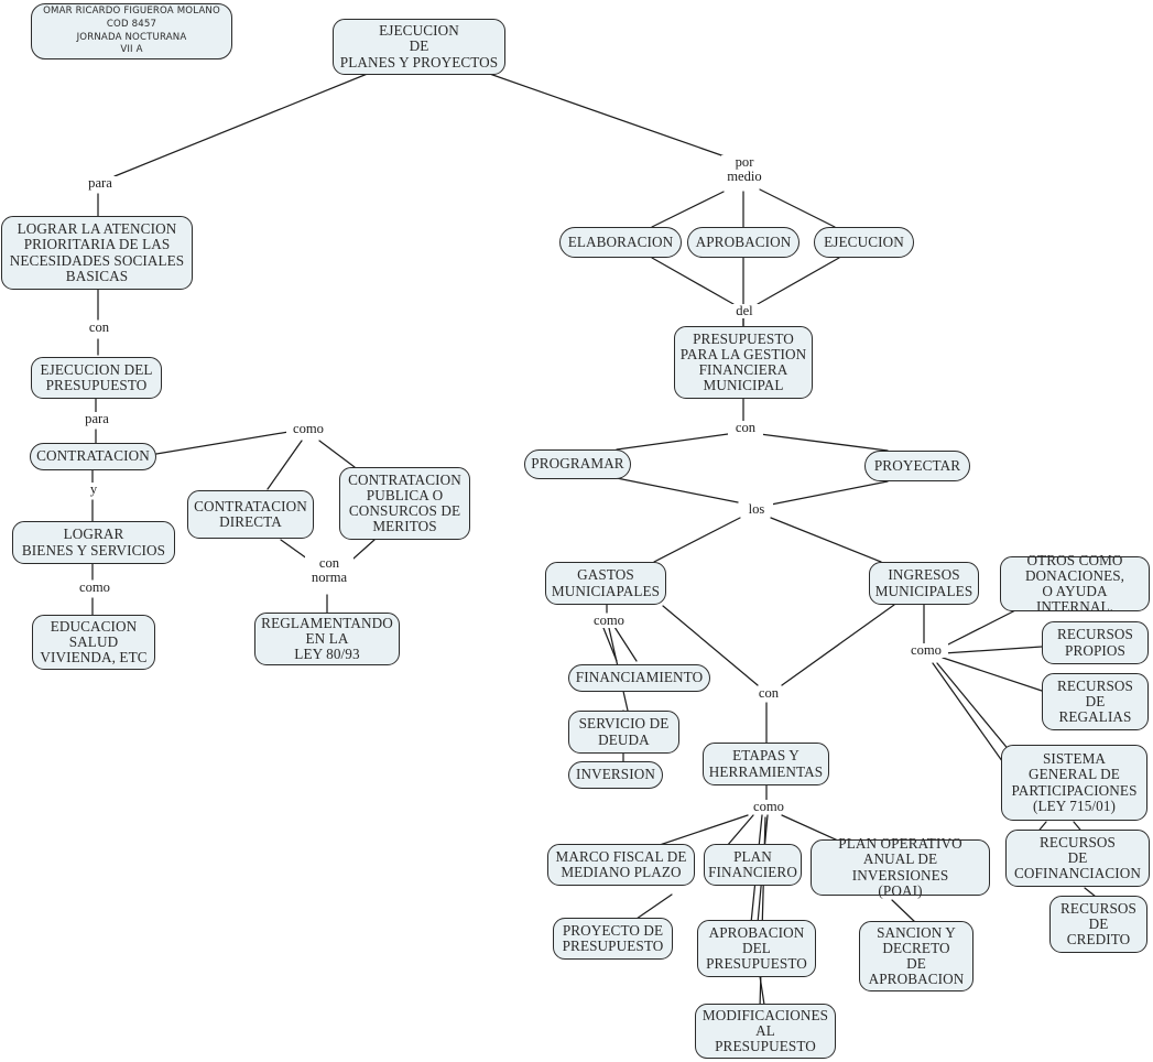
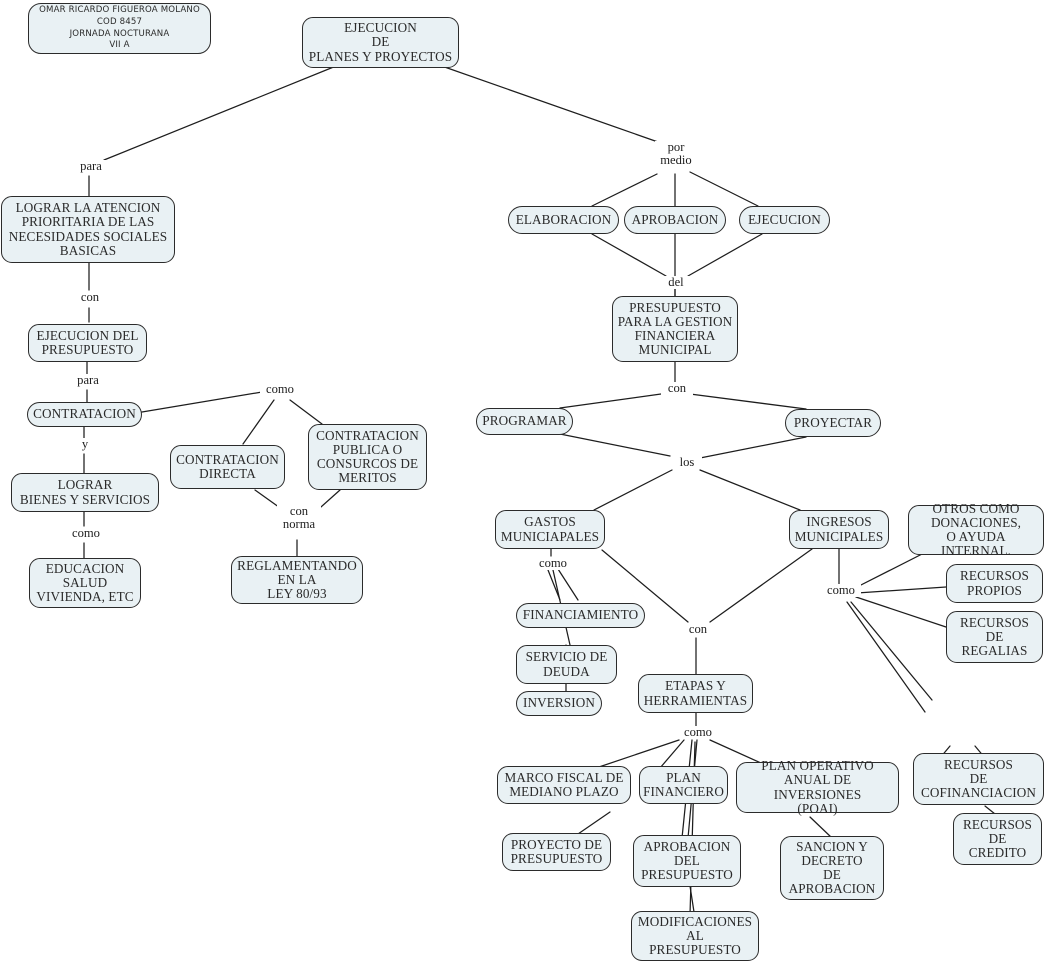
  OMAR RICARDO FIGUEROA MOLANO
  COD 8457
  JORNADA NOCTURANA
  VII A
  EJECUCION
  DE
  PLANES Y PROYECTOS
  LOGRAR LA ATENCION
  PRIORITARIA DE LAS
  NECESIDADES SOCIALES
  BASICAS
  EJECUCION DEL
  PRESUPUESTO
  CONTRATACION
  CONTRATACION
  DIRECTA
  CONTRATACION
  PUBLICA O
  CONSURCOS DE
  MERITOS
  LOGRAR
  BIENES Y SERVICIOS
  REGLAMENTANDO
  EN LA
  LEY 80/93
  EDUCACION
  SALUD
  VIVIENDA, ETC
  ELABORACION
  APROBACION
  EJECUCION
  PRESUPUESTO
  PARA LA GESTION
  FINANCIERA
  MUNICIPAL
  PROGRAMAR
  PROYECTAR
  GASTOS
  MUNICIAPALES
  INGRESOS
  MUNICIPALES
  OTROS COMO
  DONACIONES,
  O AYUDA INTERNAL.
  RECURSOS
  PROPIOS
  RECURSOS
  DE
  REGALIAS
- SISTEMA
- GENERAL DE
- PARTICIPACIONES
- (LEY 715/01)
  RECURSOS
  DE
  COFINANCIACION
  RECURSOS
  DE
  CREDITO
  FINANCIAMIENTO
  SERVICIO DE
  DEUDA
  INVERSION
  ETAPAS Y
  HERRAMIENTAS
  MARCO FISCAL DE
  MEDIANO PLAZO
  PLAN
  FINANCIERO
  PLAN OPERATIVO
  ANUAL DE INVERSIONES
  (POAI)
  PROYECTO DE
  PRESUPUESTO
  APROBACION
  DEL
  PRESUPUESTO
  SANCION Y
  DECRETO
  DE
  APROBACION
  MODIFICACIONES
  AL
  PRESUPUESTO
  para
  por
  medio
  con
  para
  como
  y
  con
  norma
  como
  del
  con
  los
  como
  como
  con
  como
